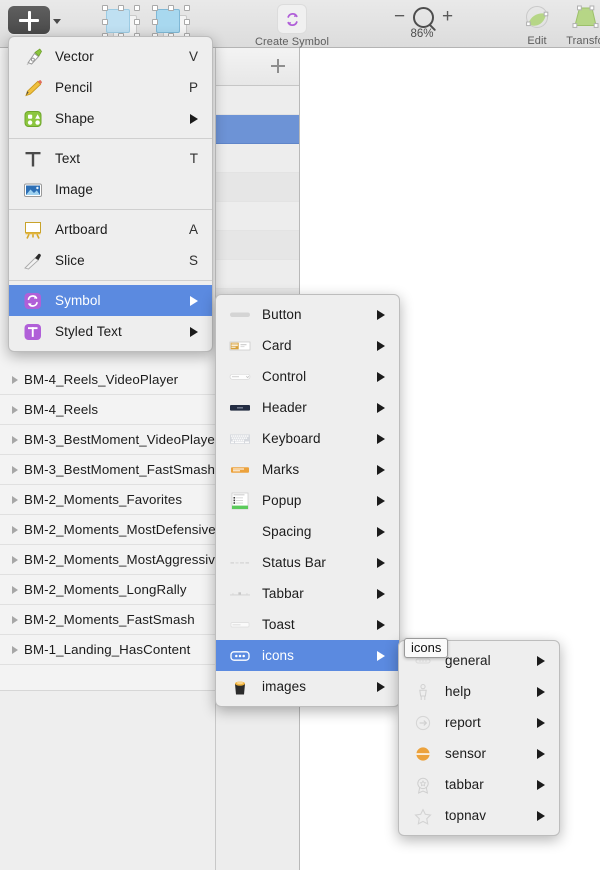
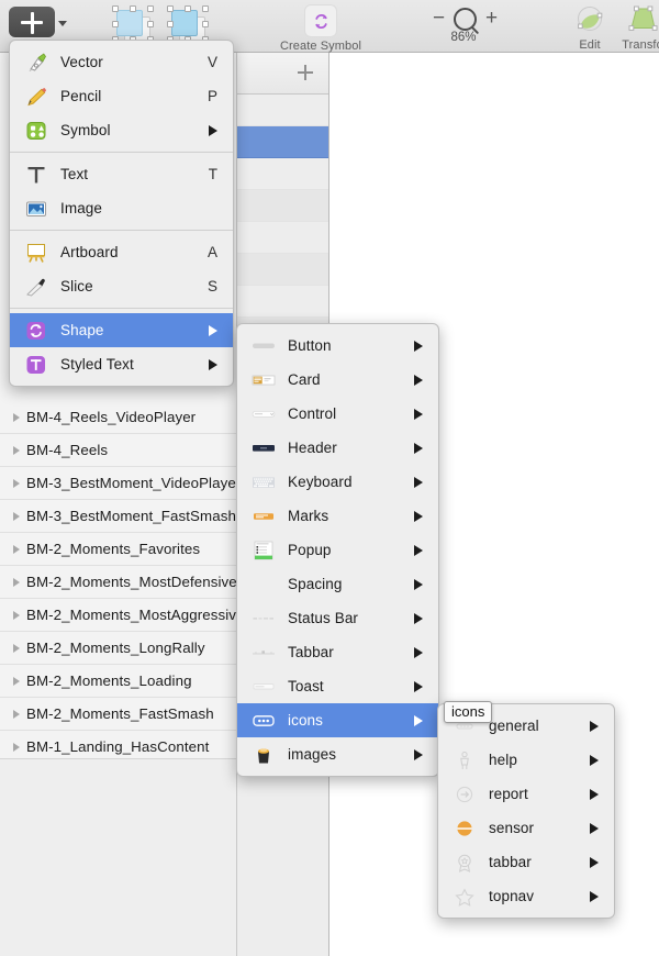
  Create Symbol
  −
  +
  86%
  Edit
  Transf
  BM-4_Reels_VideoPlayer
  BM-4_Reels
  BM-3_BestMoment_VideoPlaye
  BM-3_BestMoment_FastSmash
  BM-2_Moments_Favorites
  BM-2_Moments_MostDefensive
  BM-2_Moments_MostAggressiv
  BM-2_Moments_LongRally
+ BM-2_Moments_Loading
  BM-2_Moments_FastSmash
  BM-1_Landing_HasContent
  Vector
  V
  Pencil
  P
- Shape
+ Symbol
  Text
  T
  Image
  Artboard
  A
  Slice
  S
- Symbol
+ Shape
  Styled Text
  Button
  Card
  Control
  Header
  Keyboard
  Marks
  Popup
  Spacing
  Status Bar
  Tabbar
  Toast
  icons
  images
  general
  help
  report
  sensor
  tabbar
  topnav
  icons
